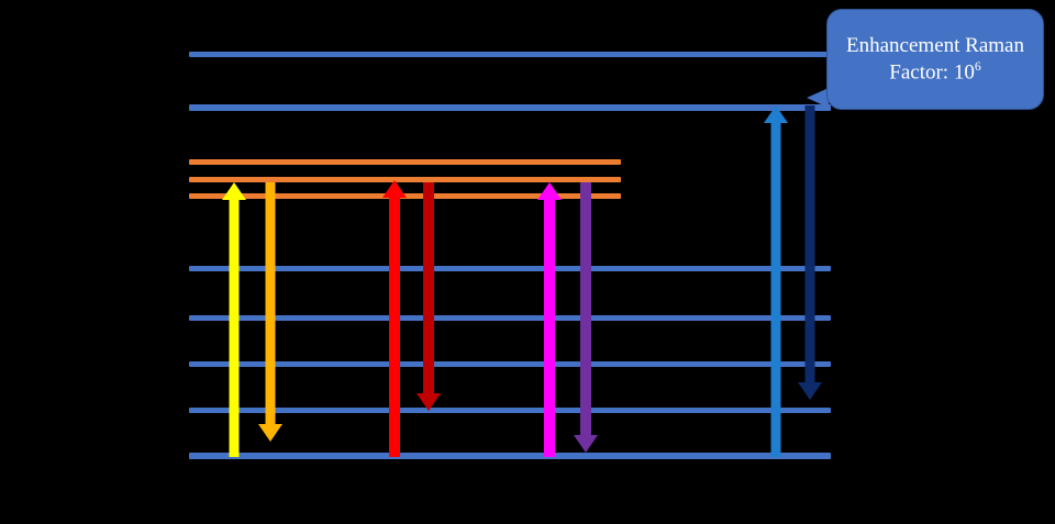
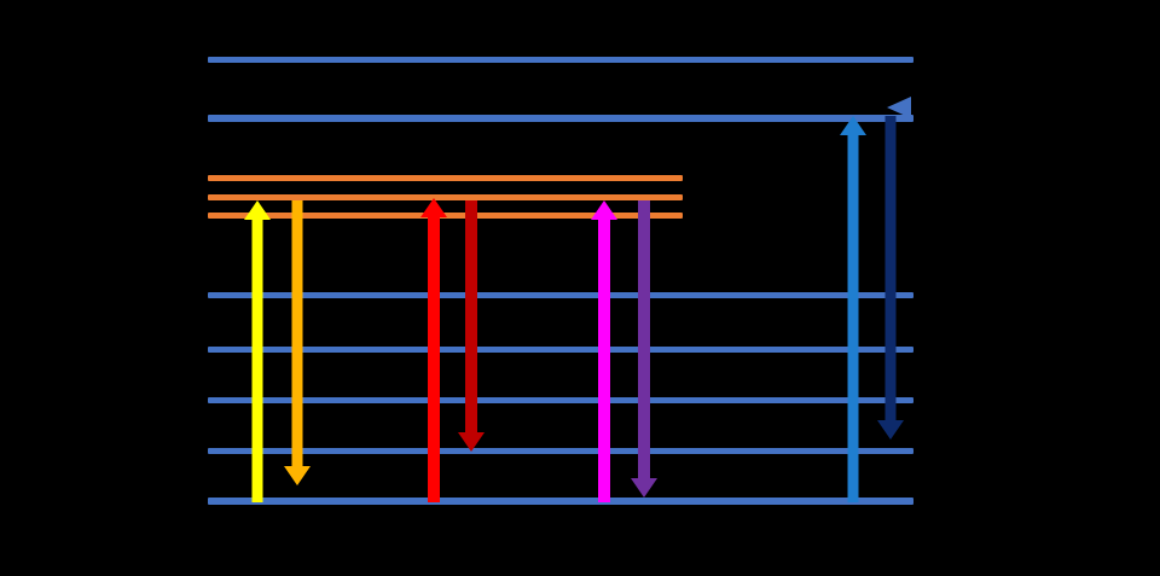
- Enhancement Raman
- Factor: 106
